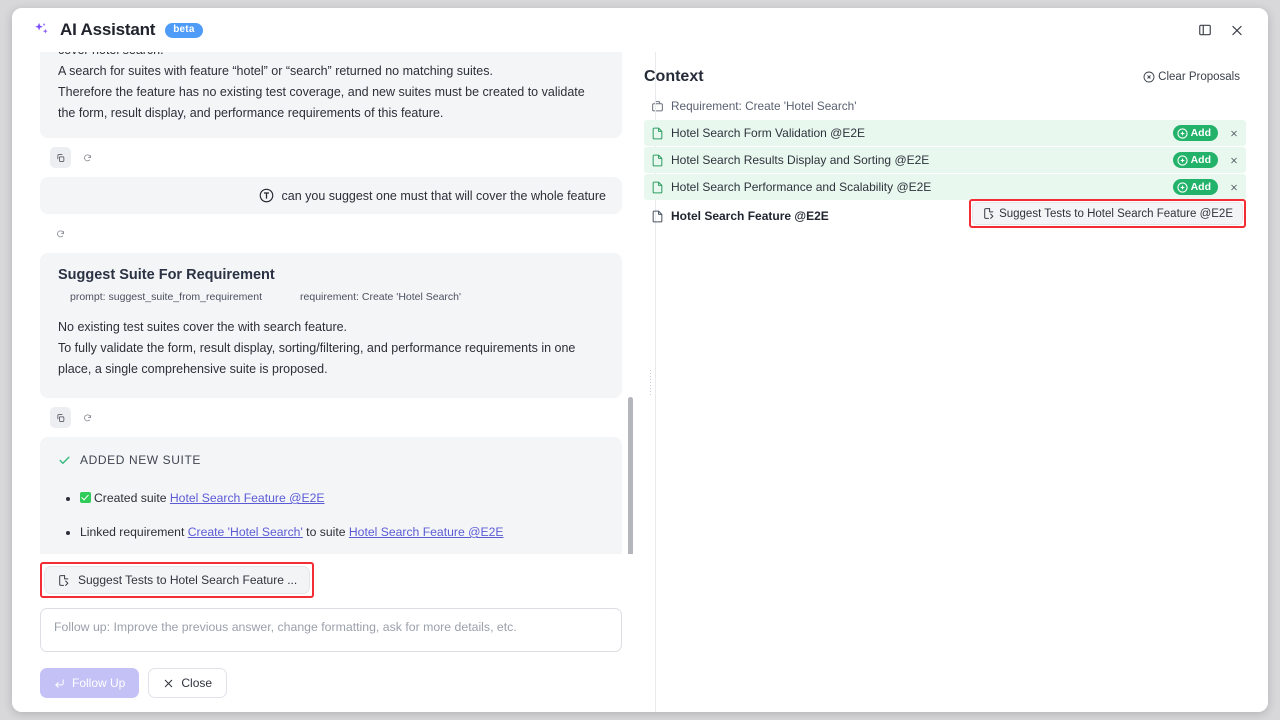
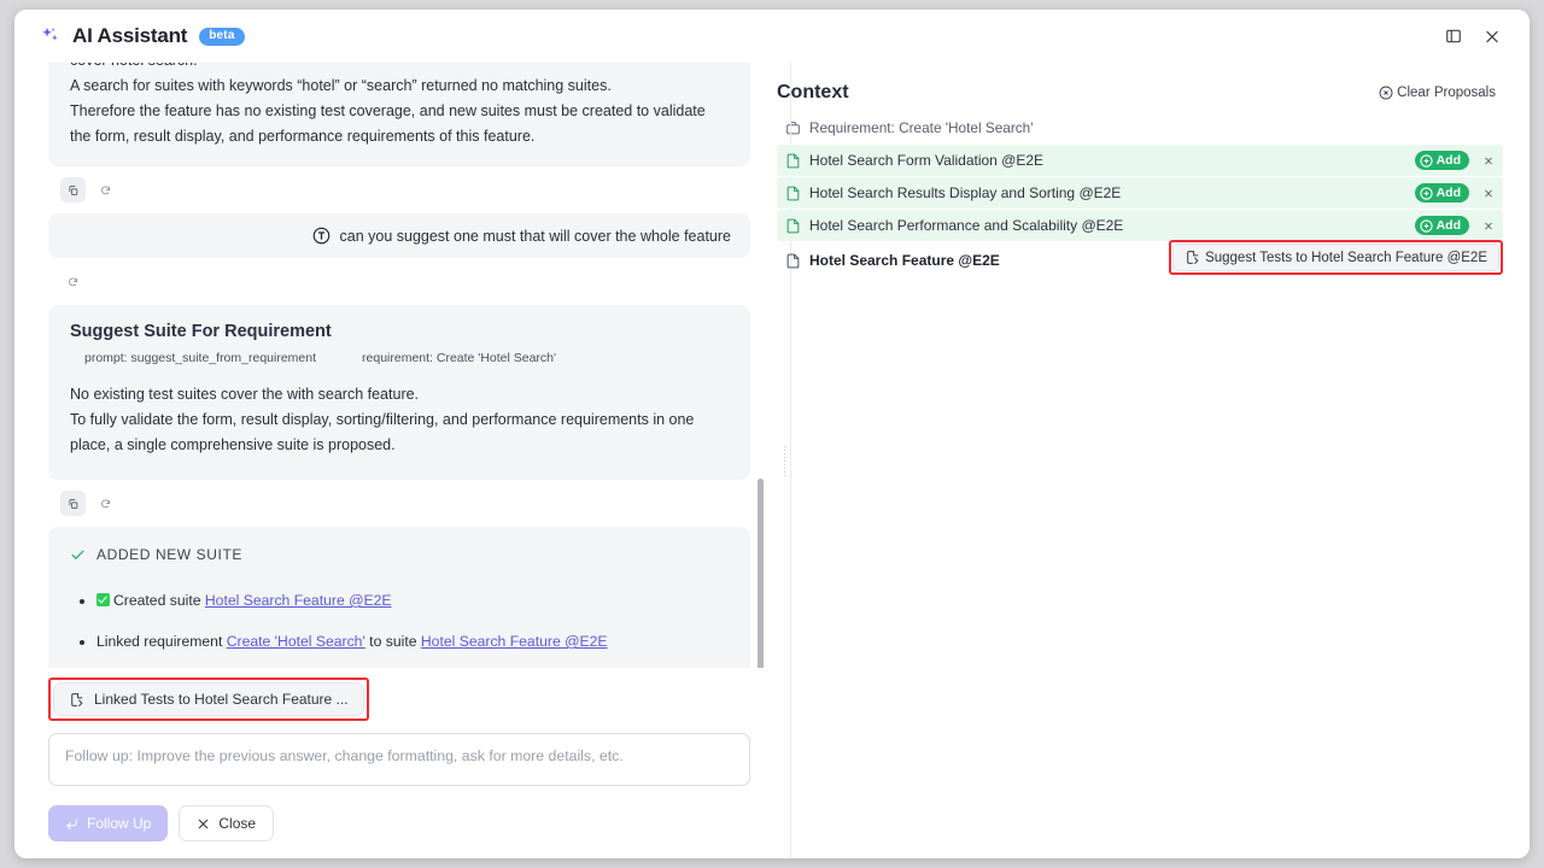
  AI Assistant
  beta
- A search for suites with feature “hotel” or “search” returned no matching suites.
+ A search for suites with keywords “hotel” or “search” returned no matching suites.
  Therefore the feature has no existing test coverage, and new suites must be created to validate the form, result display, and performance requirements of this feature.
  can you suggest one must that will cover the whole feature
  Suggest Suite For Requirement
  prompt: suggest_suite_from_requirement
  requirement: Create 'Hotel Search'
  No existing test suites cover the with search feature.
  To fully validate the form, result display, sorting/filtering, and performance requirements in one place, a single comprehensive suite is proposed.
  ADDED NEW SUITE
  Created suite Hotel Search Feature @E2E
  Linked requirement Create 'Hotel Search' to suite Hotel Search Feature @E2E
- Suggest Tests to Hotel Search Feature ...
+ Linked Tests to Hotel Search Feature ...
  Follow up: Improve the previous answer, change formatting, ask for more details, etc.
  Follow Up
  Close
  Context
  Clear Proposals
  Requirement: Create 'Hotel Search'
  Hotel Search Form Validation @E2E
  Add
  Hotel Search Results Display and Sorting @E2E
  Add
  Hotel Search Performance and Scalability @E2E
  Add
  Hotel Search Feature @E2E
  Suggest Tests to Hotel Search Feature @E2E
